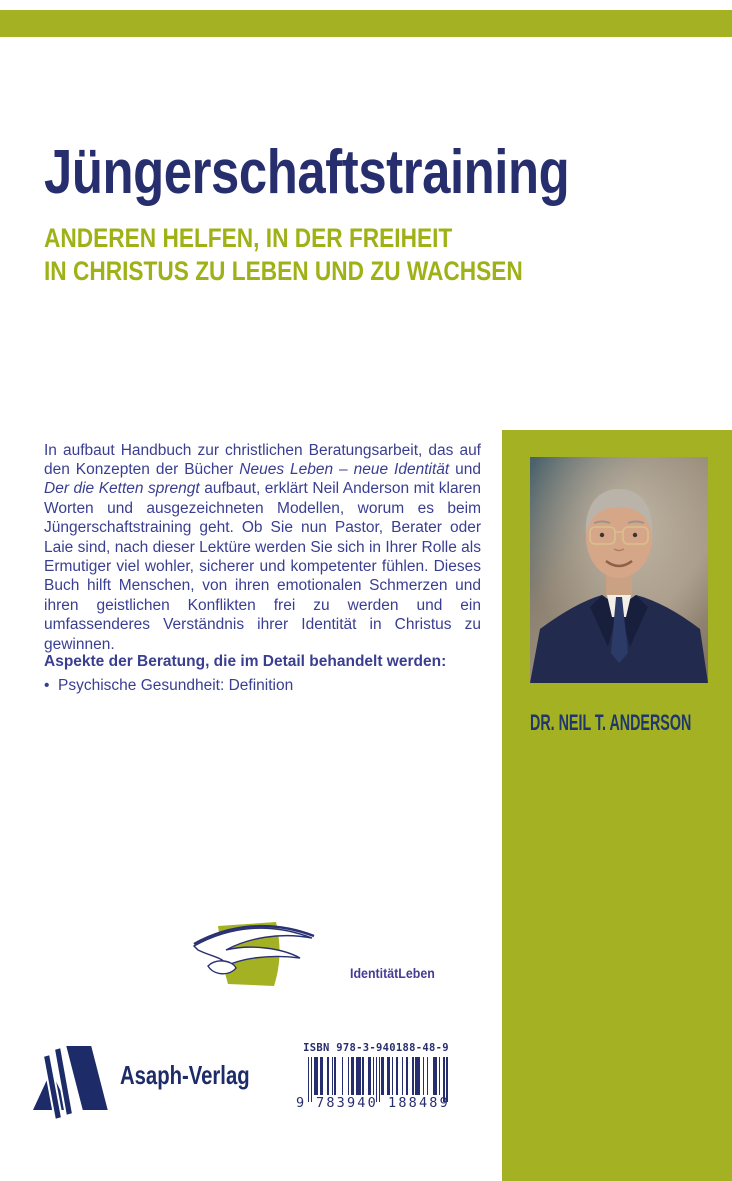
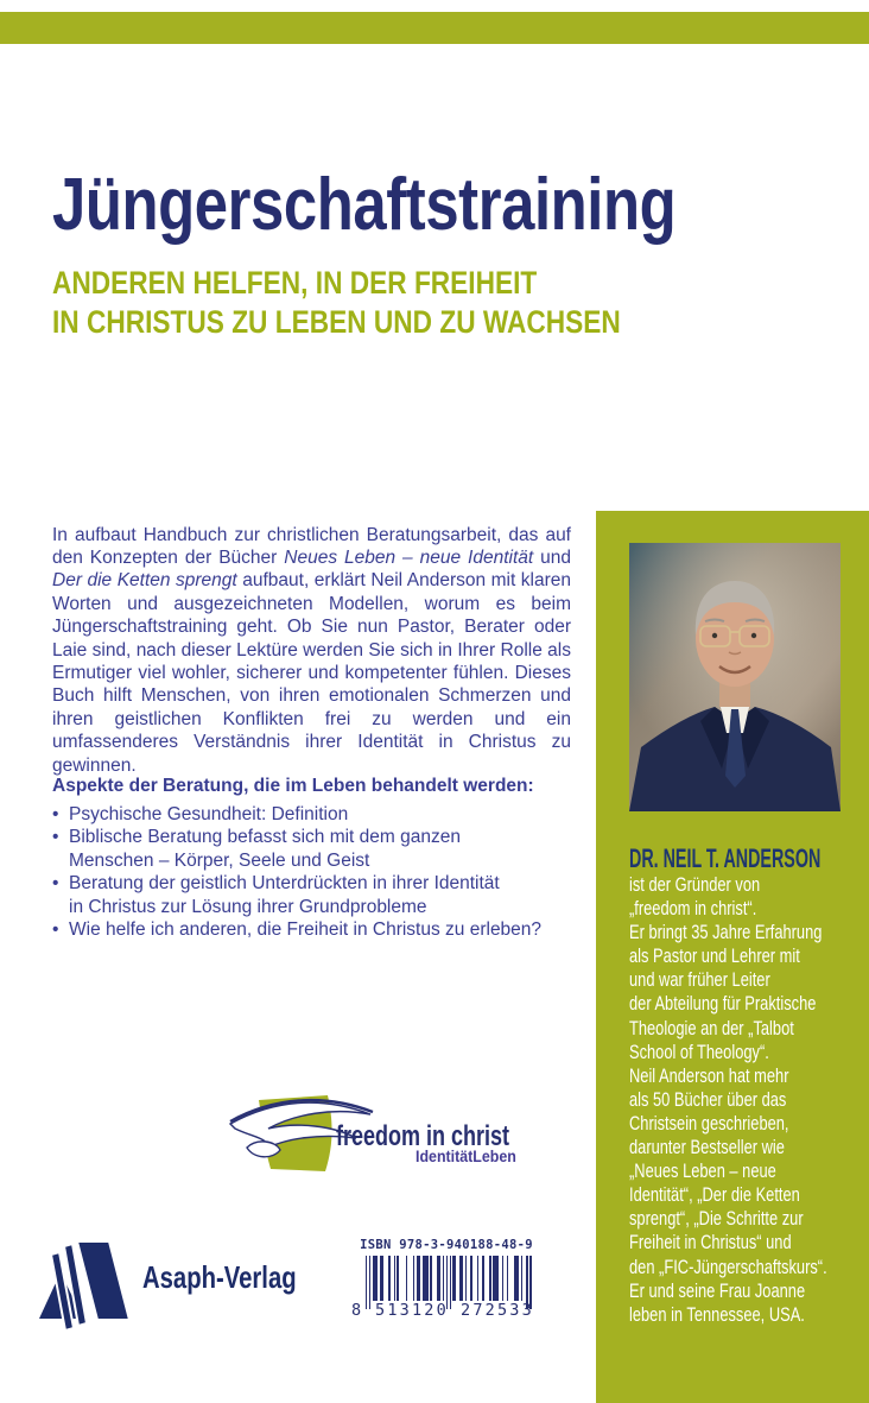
  Jüngerschaftstraining
  ANDEREN HELFEN, IN DER FREIHEIT
  IN CHRISTUS ZU LEBEN UND ZU WACHSEN
  In aufbaut Handbuch zur christlichen Beratungsarbeit, das auf den Konzepten der Bücher Neues Leben – neue Identität und Der die Ketten sprengt aufbaut, erklärt Neil Anderson mit klaren Worten und ausgezeichneten Modellen, worum es beim Jüngerschaftstraining geht. Ob Sie nun Pastor, Berater oder Laie sind, nach dieser Lektüre werden Sie sich in Ihrer Rolle als Ermutiger viel wohler, sicherer und kompetenter fühlen. Dieses Buch hilft Menschen, von ihren emotionalen Schmerzen und ihren geistlichen Konflikten frei zu werden und ein umfassenderes Verständnis ihrer Identität in Christus zu gewinnen.
- Aspekte der Beratung, die im Detail behandelt werden:
+ Aspekte der Beratung, die im Leben behandelt werden:
  Psychische Gesundheit: Definition
+ Biblische Beratung befasst sich mit dem ganzen
+ Menschen – Körper, Seele und Geist
+ Beratung der geistlich Unterdrückten in ihrer Identität
+ in Christus zur Lösung ihrer Grundprobleme
+ Wie helfe ich anderen, die Freiheit in Christus zu erleben?
+ freedom in christ
  IdentitätLeben
  Asaph-Verlag
  ISBN 978-3-940188-48-9
- 9
+ 8
- 783940
+ 513120
- 188489
+ 272533
  DR. NEIL T. ANDERSON
+ ist der Gründer von
+ „freedom in christ“.
+ Er bringt 35 Jahre Erfahrung
+ als Pastor und Lehrer mit
+ und war früher Leiter
+ der Abteilung für Praktische
+ Theologie an der „Talbot
+ School of Theology“.
+ Neil Anderson hat mehr
+ als 50 Bücher über das
+ Christsein geschrieben,
+ darunter Bestseller wie
+ „Neues Leben – neue
+ Identität“, „Der die Ketten
+ sprengt“, „Die Schritte zur
+ Freiheit in Christus“ und
+ den „FIC-Jüngerschaftskurs“.
+ Er und seine Frau Joanne
+ leben in Tennessee, USA.
